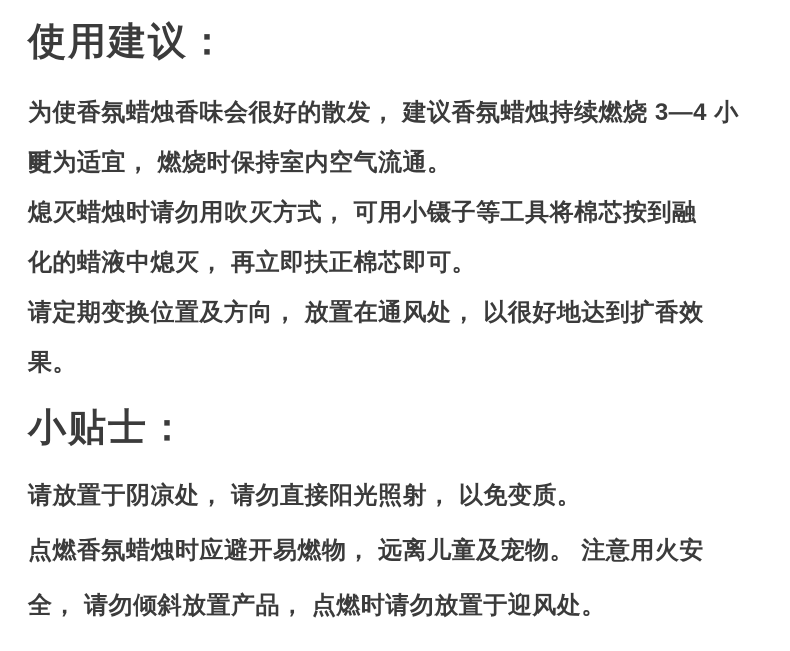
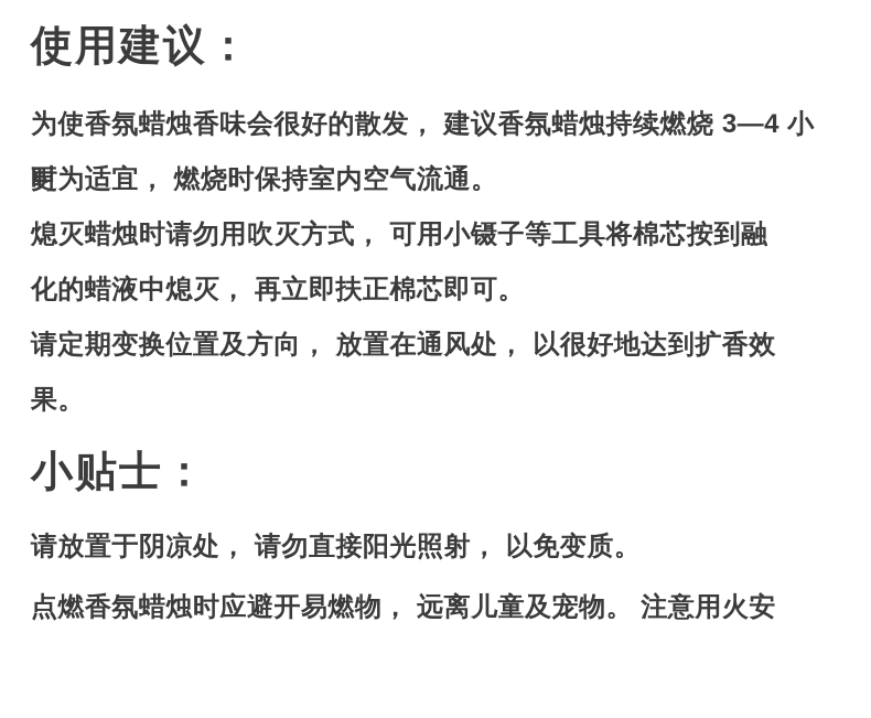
  使用建议：
  为使香氛蜡烛香味会很好的散发， 建议香氛蜡烛持续燃烧 3—4 小时
  更为适宜， 燃烧时保持室内空气流通。
  熄灭蜡烛时请勿用吹灭方式， 可用小镊子等工具将棉芯按到融
  化的蜡液中熄灭， 再立即扶正棉芯即可。
  请定期变换位置及方向， 放置在通风处， 以很好地达到扩香效
  果。
  小贴士：
  请放置于阴凉处， 请勿直接阳光照射， 以免变质。
  点燃香氛蜡烛时应避开易燃物， 远离儿童及宠物。 注意用火安
- 全， 请勿倾斜放置产品， 点燃时请勿放置于迎风处。
